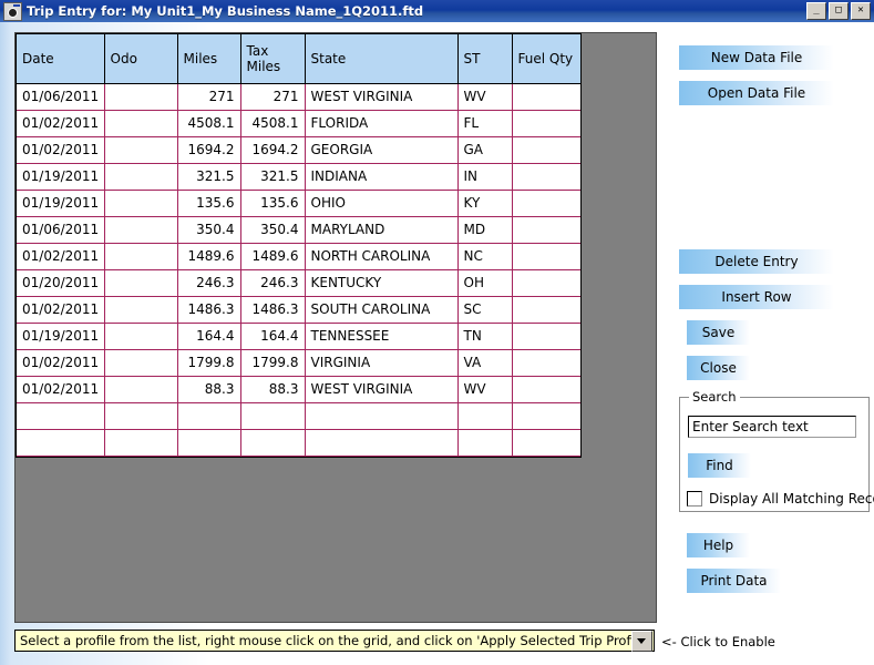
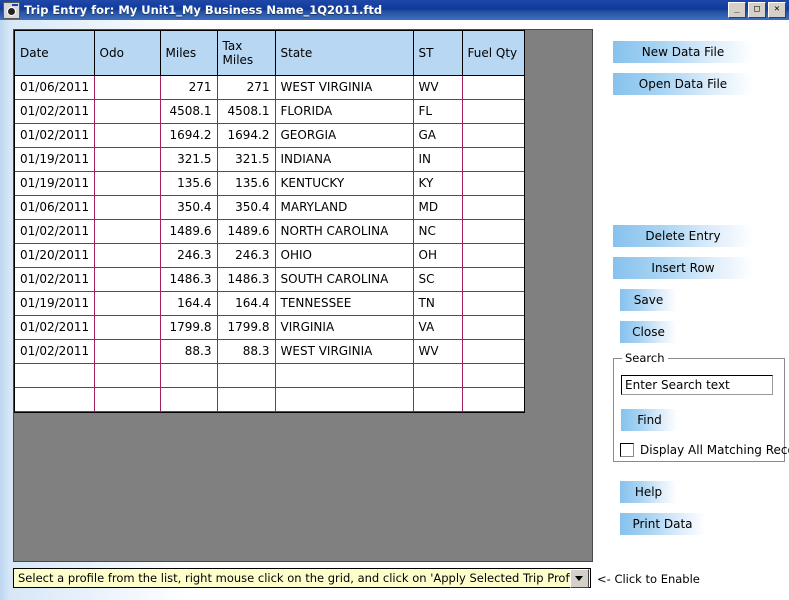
  Trip Entry for: My Unit1_My Business Name_1Q2011.ftd
  _
  □
  ✕
  Date	Odo	Miles	TaxMiles	State	ST	Fuel Qty
  01/06/2011		271	271	WEST VIRGINIA	WV
  01/02/2011		4508.1	4508.1	FLORIDA	FL
  01/02/2011		1694.2	1694.2	GEORGIA	GA
  01/19/2011		321.5	321.5	INDIANA	IN
- 01/19/2011		135.6	135.6	OHIO	KY
+ 01/19/2011		135.6	135.6	KENTUCKY	KY
  01/06/2011		350.4	350.4	MARYLAND	MD
  01/02/2011		1489.6	1489.6	NORTH CAROLINA	NC
- 01/20/2011		246.3	246.3	KENTUCKY	OH
+ 01/20/2011		246.3	246.3	OHIO	OH
  01/02/2011		1486.3	1486.3	SOUTH CAROLINA	SC
  01/19/2011		164.4	164.4	TENNESSEE	TN
  01/02/2011		1799.8	1799.8	VIRGINIA	VA
  01/02/2011		88.3	88.3	WEST VIRGINIA	WV
  New Data File
  Open Data File
  Delete Entry
  Insert Row
  Save
  Close
  Search
  Enter Search text
  Find
  Display All Matching Rec
  Help
  Print Data
  Select a profile from the list, right mouse click on the grid, and click on 'Apply Selected Trip Prof
  <- Click to Enable
